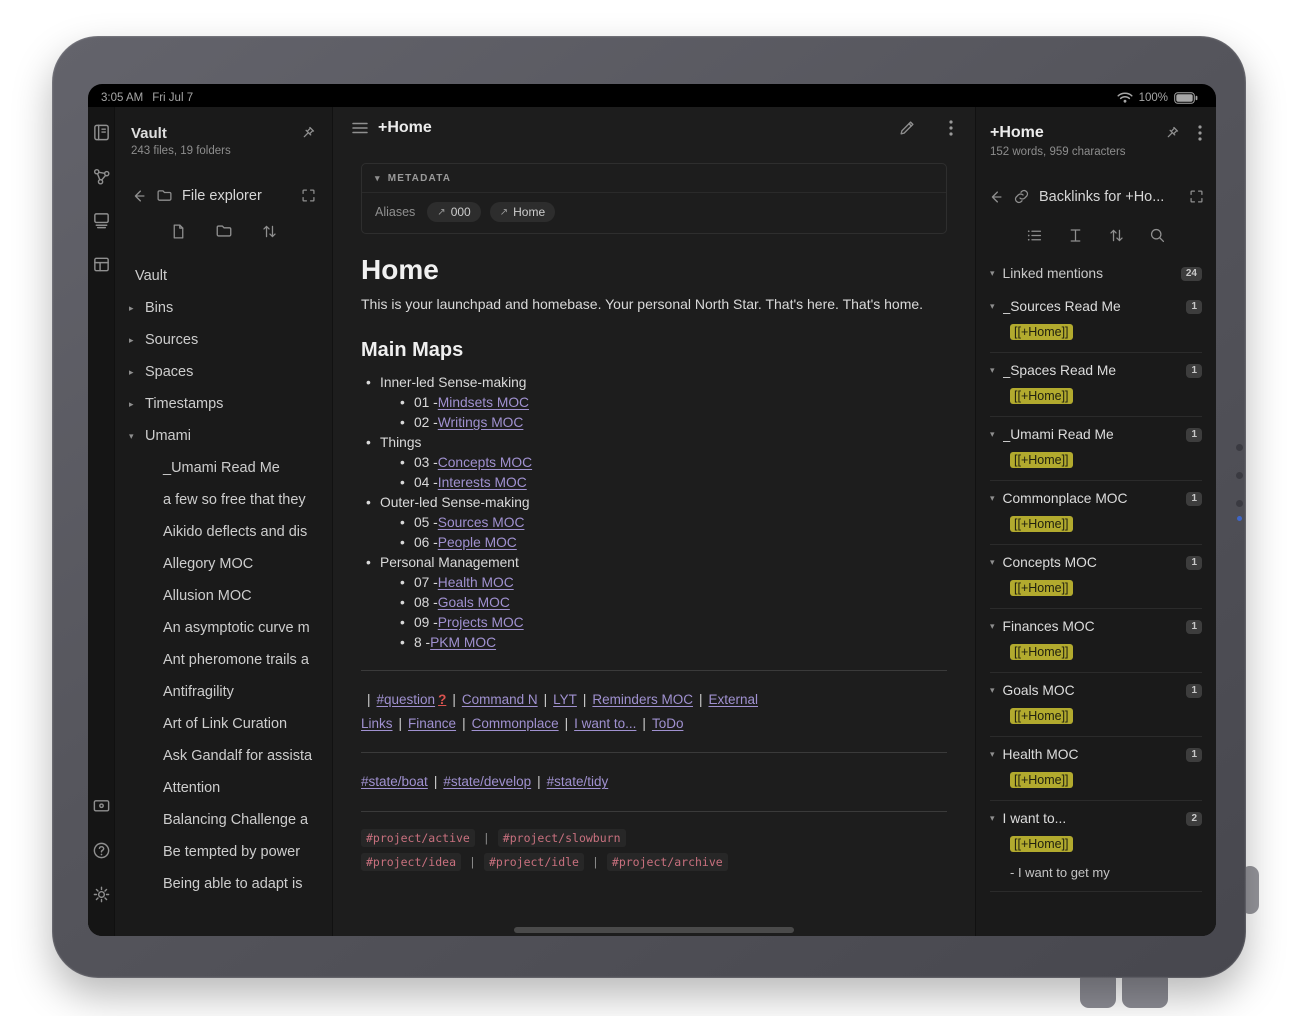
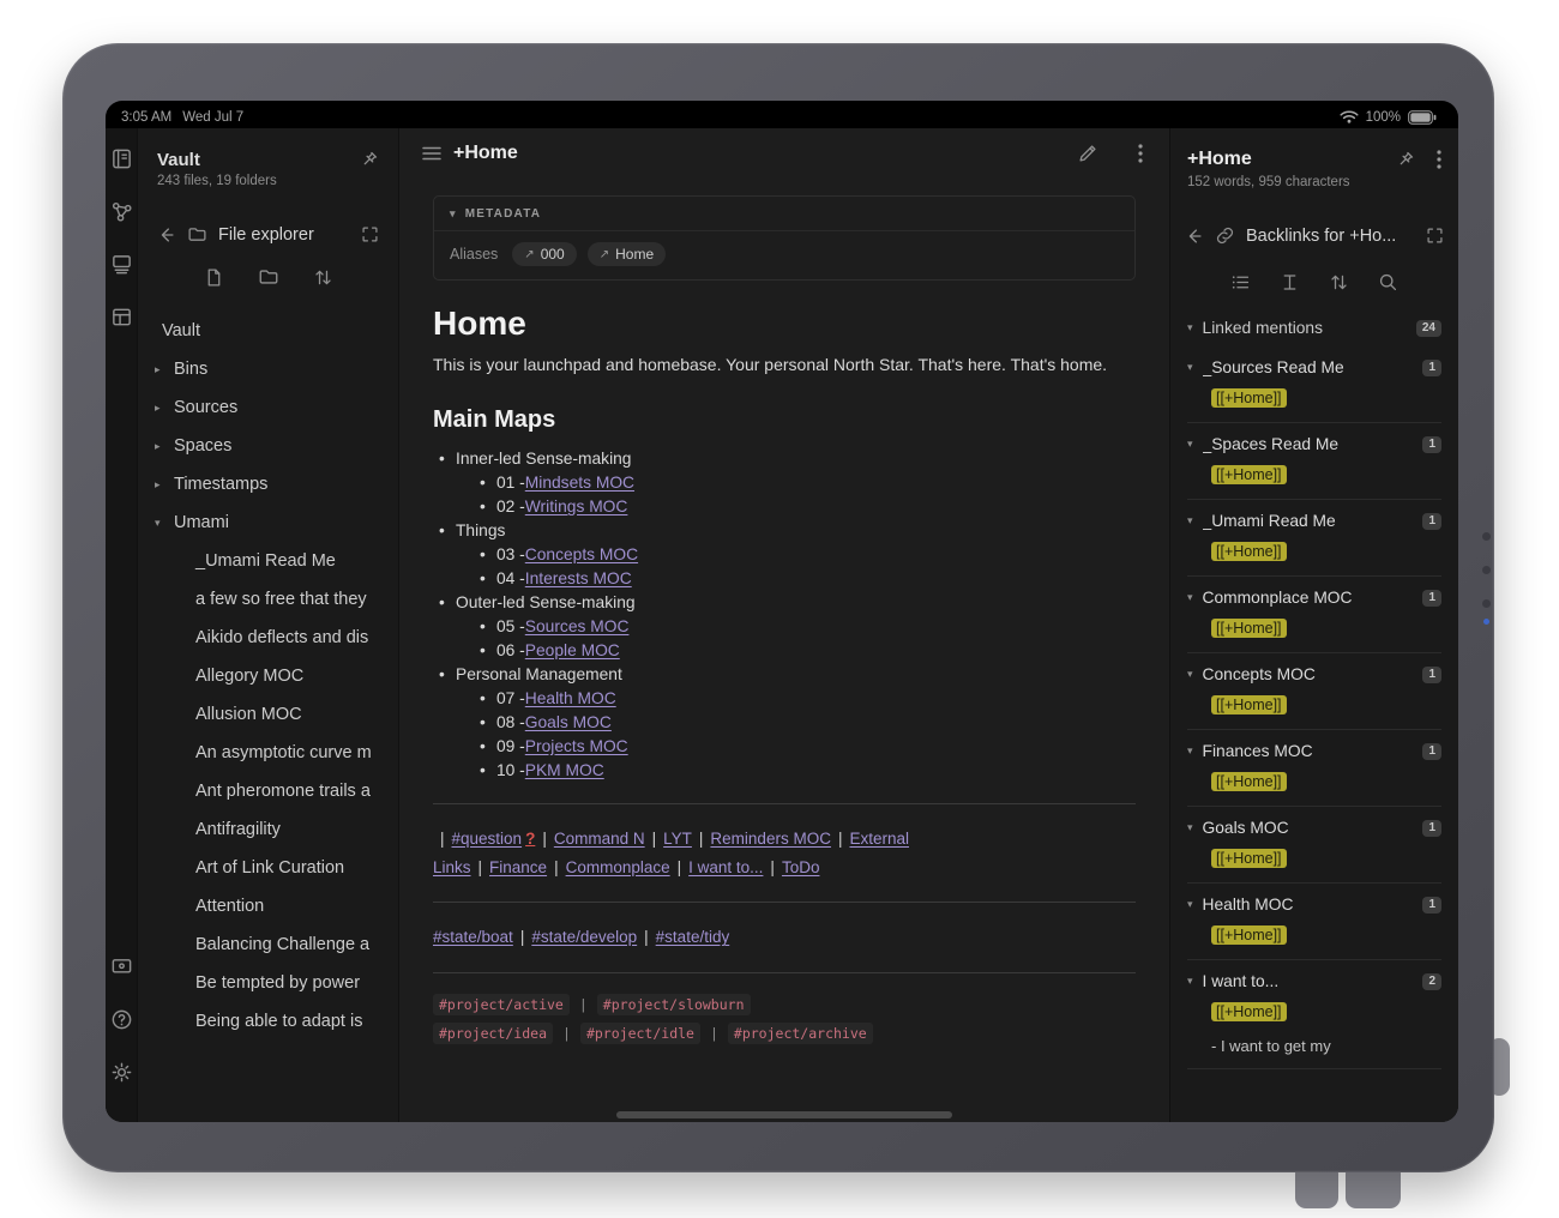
  3:05 AM
- Fri Jul 7
+ Wed Jul 7
  100%
  Vault
  243 files, 19 folders
  File explorer
  Vault
  ▸
  Bins
  ▸
  Sources
  ▸
  Spaces
  ▸
  Timestamps
  ▾
  Umami
  _Umami Read Me
  a few so free that they
  Aikido deflects and dis
  Allegory MOC
  Allusion MOC
  An asymptotic curve m
  Ant pheromone trails a
  Antifragility
  Art of Link Curation
- Ask Gandalf for assista
  Attention
  Balancing Challenge a
  Be tempted by power
  Being able to adapt is
  +Home
  ▾
  METADATA
  Aliases
  ↗
  000
  ↗
  Home
  Home
  This is your launchpad and homebase. Your personal North Star. That's here. That's home.
  Main Maps
  •
  Inner-led Sense-making
  •
  01 -
  Mindsets MOC
  •
  02 -
  Writings MOC
  •
  Things
  •
  03 -
  Concepts MOC
  •
  04 -
  Interests MOC
  •
  Outer-led Sense-making
  •
  05 -
  Sources MOC
  •
  06 -
  People MOC
  •
  Personal Management
  •
  07 -
  Health MOC
  •
  08 -
  Goals MOC
  •
  09 -
  Projects MOC
  •
- 8 -
+ 10 -
  PKM MOC
  | #question ? | Command N | LYT | Reminders MOC | External Links | Finance | Commonplace | I want to... | ToDo
  #state/boat | #state/develop | #state/tidy
  #project/active | #project/slowburn
  #project/idea | #project/idle | #project/archive
  +Home
  152 words, 959 characters
  Backlinks for +Ho...
  ▾
  Linked mentions
  24
  ▾
  _Sources Read Me
  1
  [[+Home]]
  ▾
  _Spaces Read Me
  1
  [[+Home]]
  ▾
  _Umami Read Me
  1
  [[+Home]]
  ▾
  Commonplace MOC
  1
  [[+Home]]
  ▾
  Concepts MOC
  1
  [[+Home]]
  ▾
  Finances MOC
  1
  [[+Home]]
  ▾
  Goals MOC
  1
  [[+Home]]
  ▾
  Health MOC
  1
  [[+Home]]
  ▾
  I want to...
  2
  [[+Home]]
  - I want to get my
